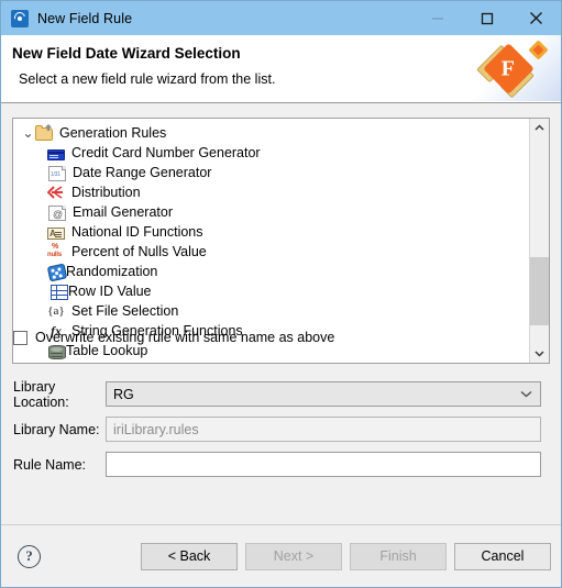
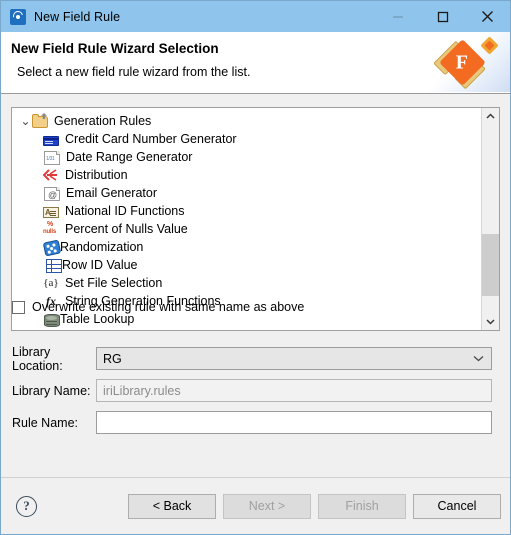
  New Field Rule
- New Field Date Wizard Selection
+ New Field Rule Wizard Selection
  Select a new field rule wizard from the list.
  ⌄
  Generation Rules
  Credit Card Number Generator
  Date Range Generator
  Distribution
  @
  Email Generator
  National ID Functions
  Percent of Nulls Value
  Randomization
  Row ID Value
  {a}
  Set File Selection
  fx
  String Generation Functions
  Table Lookup
  Library Location:
  RG
  Library Name:
  iriLibrary.rules
  Rule Name:
  Overwrite existing rule with same name as above
  ?
  < Back
  Next >
  Finish
  Cancel
